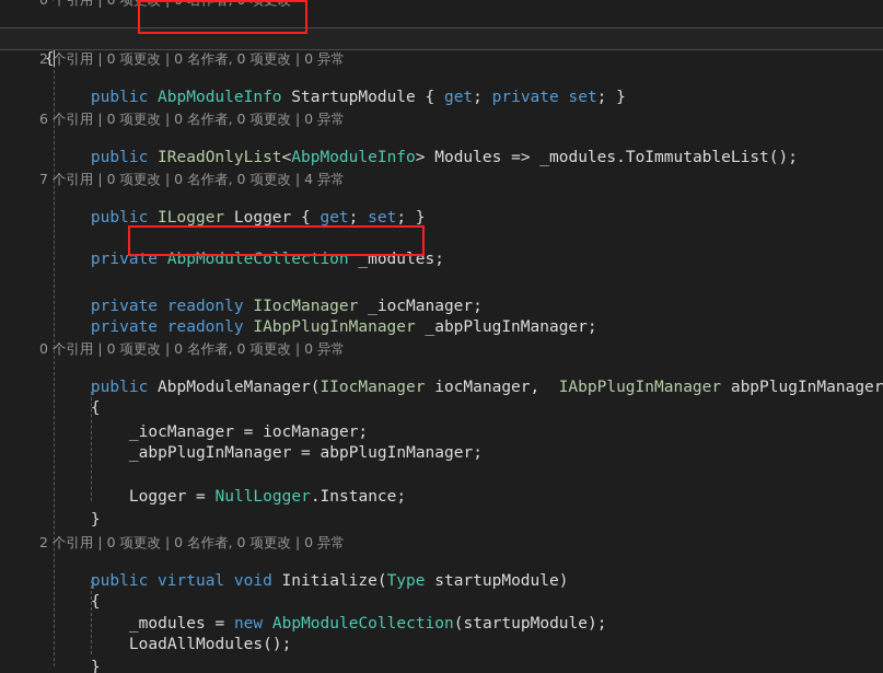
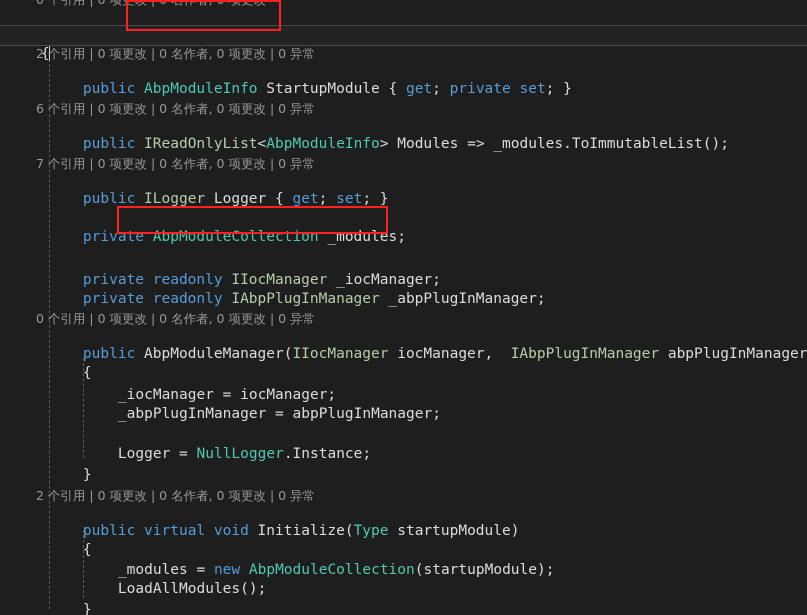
  {
  2 个引用 | 0 项更改 | 0 名作者, 0 项更改 | 0 异常
  public AbpModuleInfo StartupModule { get; private set; }
  6 个引用 | 0 项更改 | 0 名作者, 0 项更改 | 0 异常
  public IReadOnlyList<AbpModuleInfo> Modules => _modules.ToImmutableList();
- 7 个引用 | 0 项更改 | 0 名作者, 0 项更改 | 4 异常
+ 7 个引用 | 0 项更改 | 0 名作者, 0 项更改 | 0 异常
  public ILogger Logger { get; set; }
  private AbpModuleCollection _modules;
  private readonly IIocManager _iocManager;
  private readonly IAbpPlugInManager _abpPlugInManager;
  0 个引用 | 0 项更改 | 0 名作者, 0 项更改 | 0 异常
  public AbpModuleManager(IIocManager iocManager, IAbpPlugInManager abpPlugInManager
  {
  _iocManager = iocManager;
  _abpPlugInManager = abpPlugInManager;
  Logger = NullLogger.Instance;
  }
  2 个引用 | 0 项更改 | 0 名作者, 0 项更改 | 0 异常
  public virtual void Initialize(Type startupModule)
  {
  _modules = new AbpModuleCollection(startupModule);
  LoadAllModules();
  }
